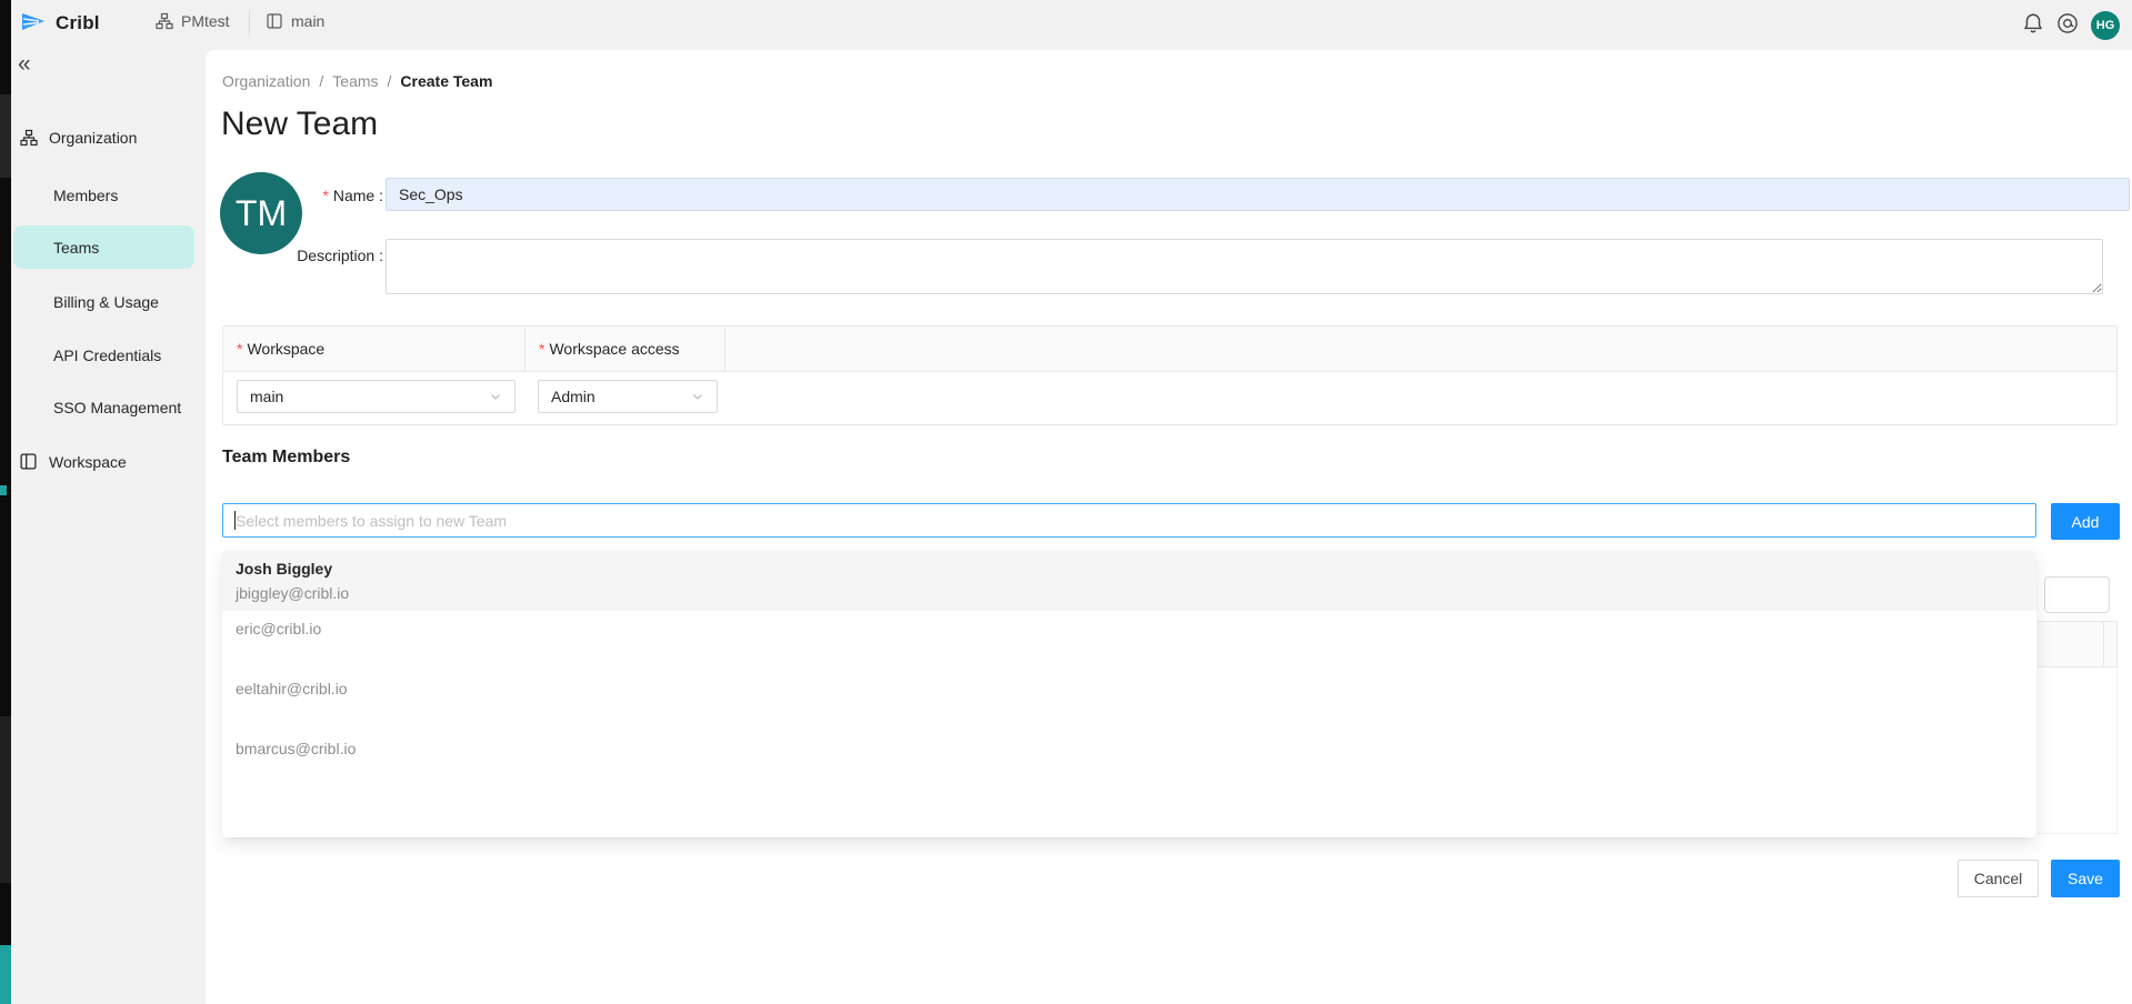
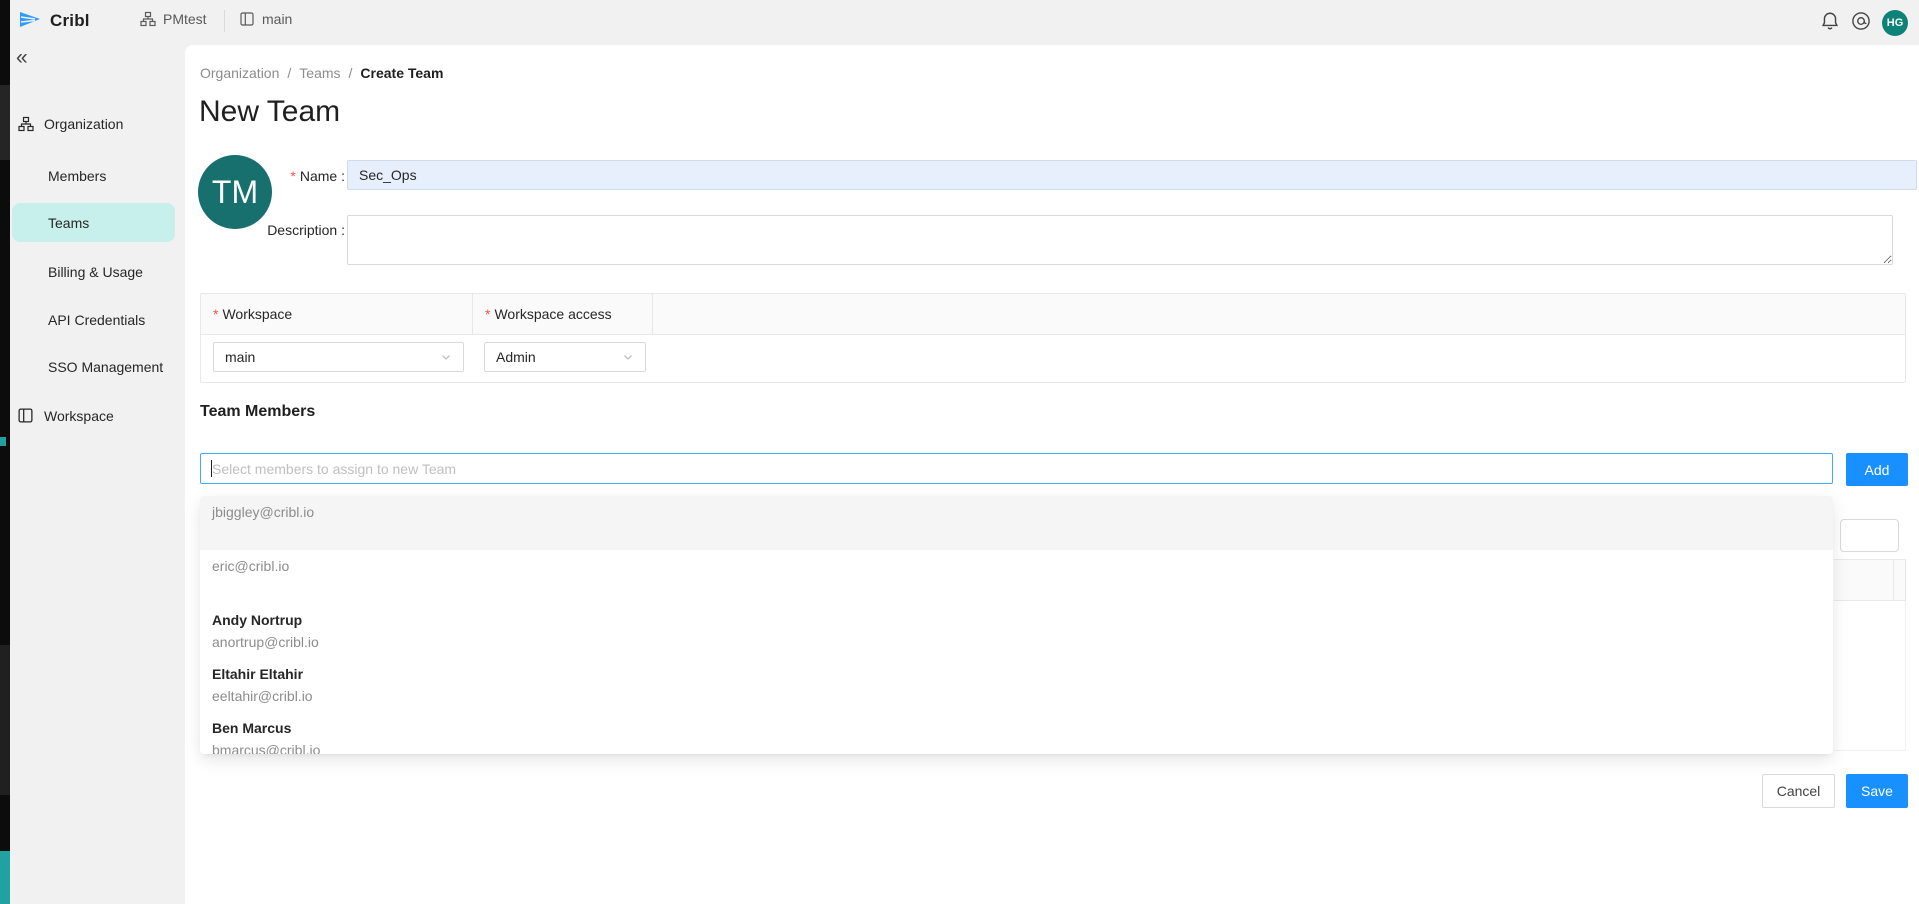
  Cribl
  PMtest
  main
  HG
  «
  Organization
  Members
  Teams
  Billing & Usage
  API Credentials
  SSO Management
  Workspace
  Organization
  /
  Teams
  /
  Create Team
  New Team
  TM
  * Name :
  Sec_Ops
  Description :
  *
  Workspace
  *
  Workspace access
  main
  Admin
  Team Members
  Select members to assign to new Team
  Add
- Josh Biggley
  jbiggley@cribl.io
  eric@cribl.io
+ Andy Nortrup
+ anortrup@cribl.io
+ Eltahir Eltahir
  eeltahir@cribl.io
+ Ben Marcus
  bmarcus@cribl.io
  Cancel
  Save
